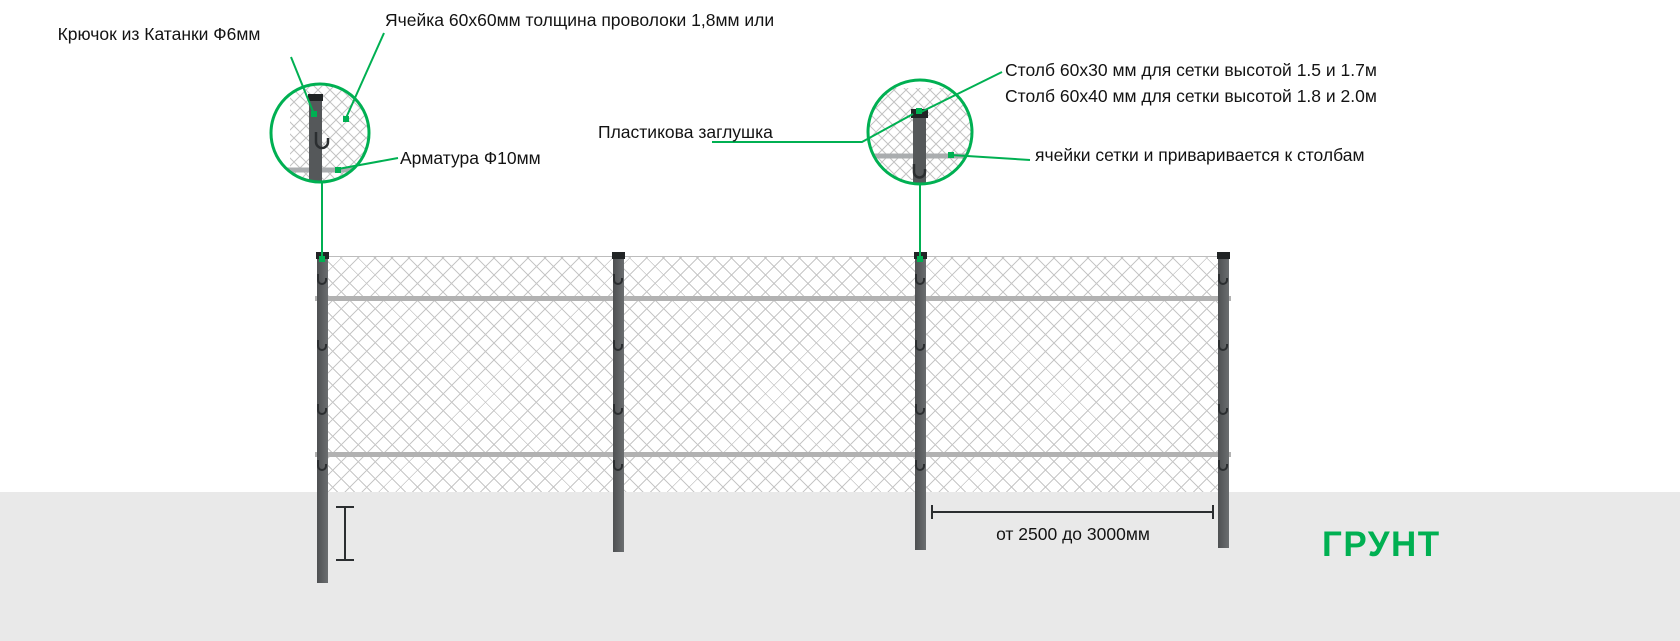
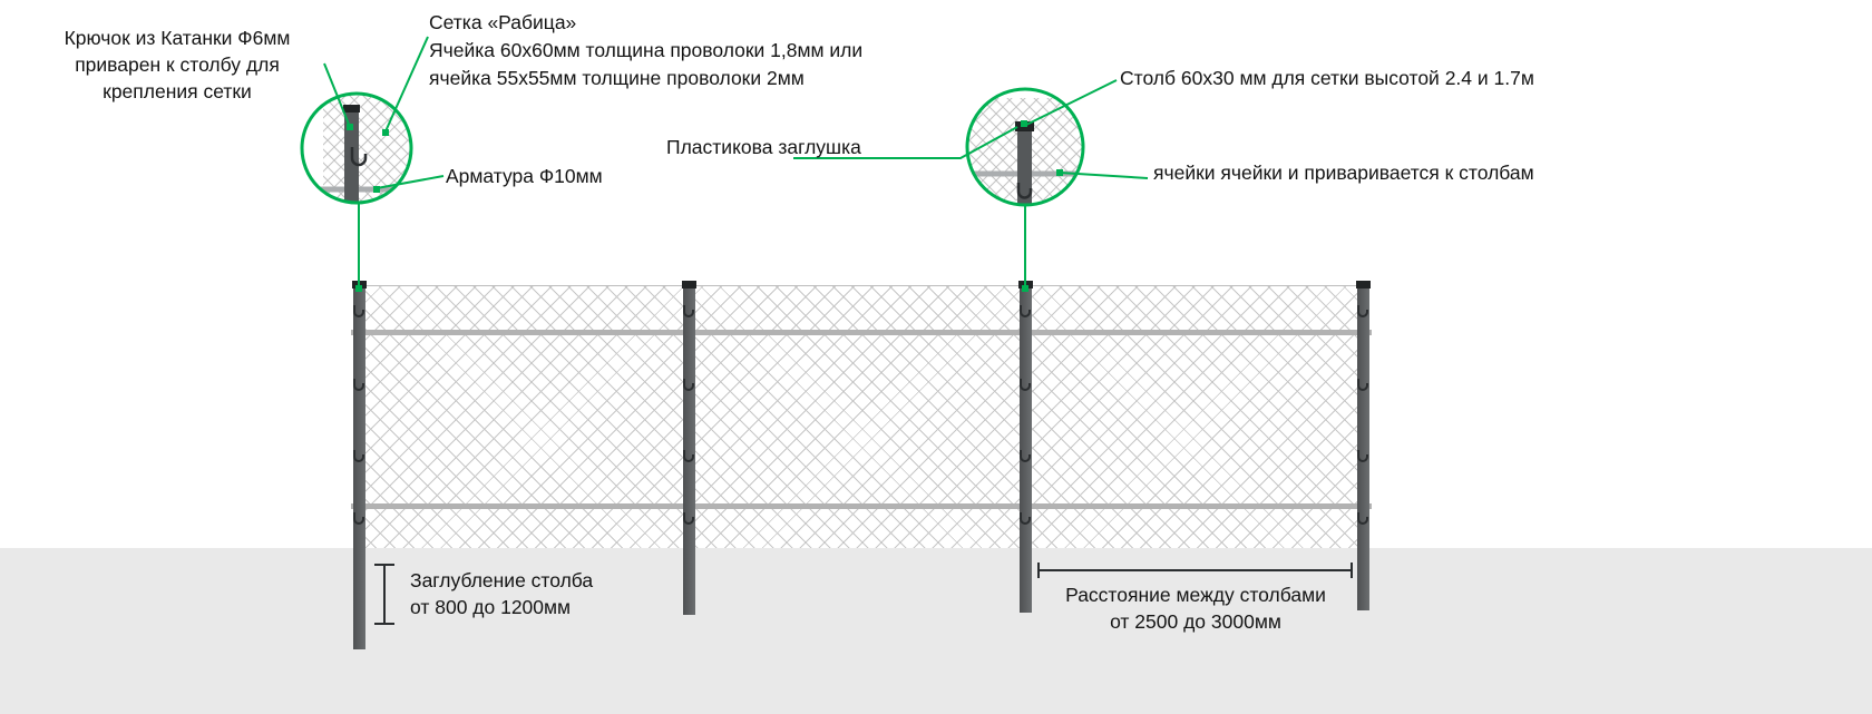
  Крючок из Катанки Ф6мм
+ приварен к столбу для
+ крепления сетки
+ Сетка «Рабица»
  Ячейка 60х60мм толщина проволоки 1,8мм или
+ ячейка 55х55мм толщине проволоки 2мм
  Арматура Ф10мм
  Пластикова заглушка
- Столб 60х30 мм для сетки высотой 1.5 и 1.7м
+ Столб 60х30 мм для сетки высотой 2.4 и 1.7м
- Столб 60х40 мм для сетки высотой 1.8 и 2.0м
- ячейки сетки и приваривается к столбам
+ ячейки ячейки и приваривается к столбам
+ Заглубление столба
+ от 800 до 1200мм
+ Расстояние между столбами
  от 2500 до 3000мм
- ГРУНТ
